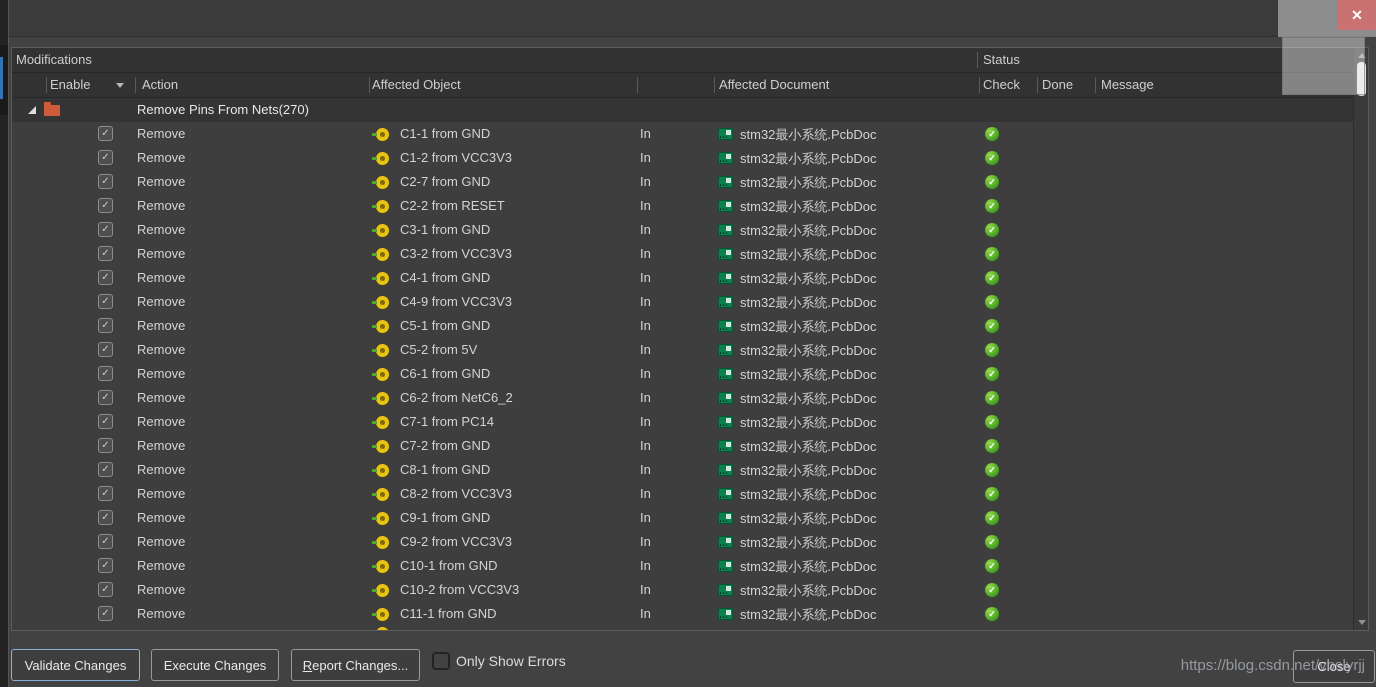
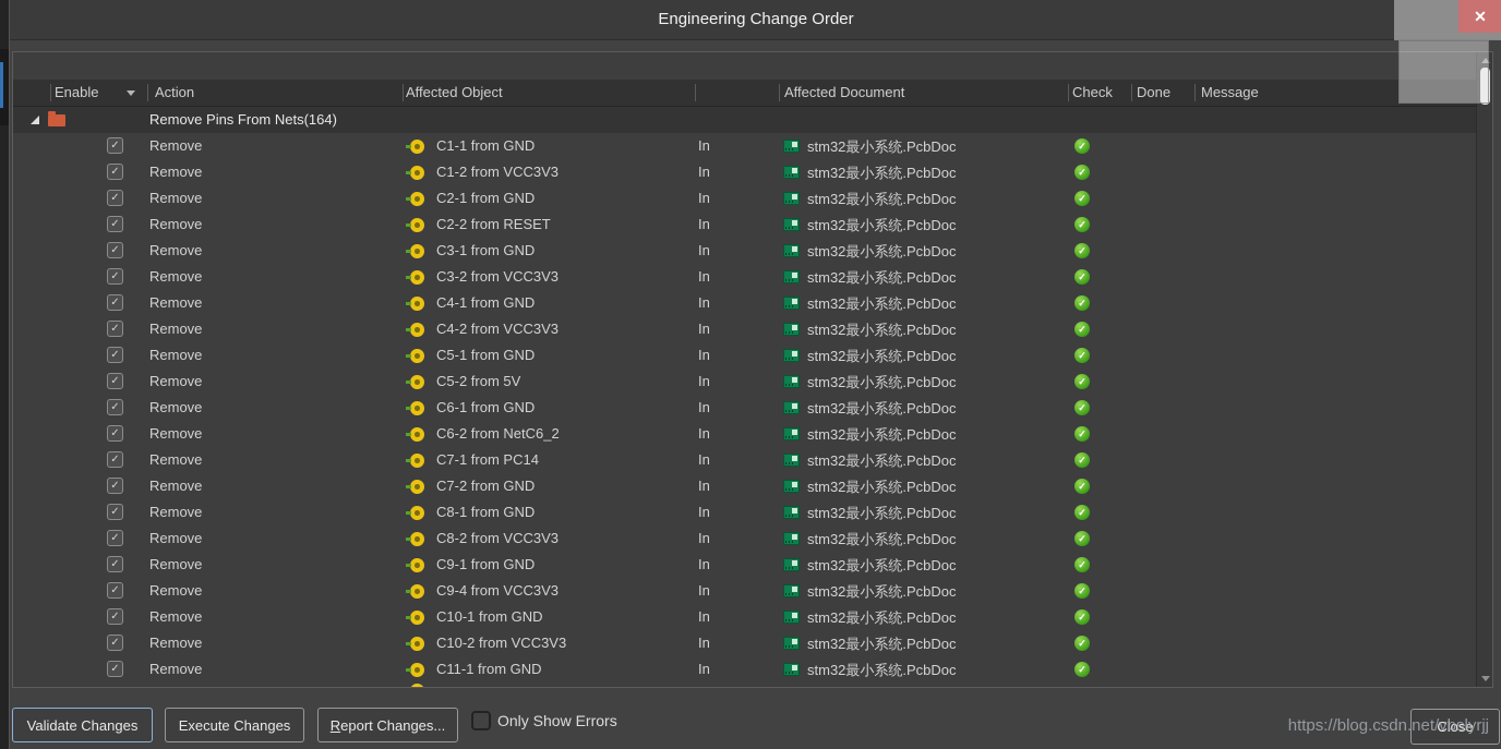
+ Engineering Change Order
  ✕
- Modifications
- Status
  Enable
  Action
  Affected Object
  Affected Document
  Check
  Done
  Message
- Remove Pins From Nets(270)
+ Remove Pins From Nets(164)
  ✓
  Remove
  C1-1 from GND
  In
  stm32最小系统.PcbDoc
  ✓
  ✓
  Remove
  C1-2 from VCC3V3
  In
  stm32最小系统.PcbDoc
  ✓
  ✓
  Remove
- C2-7 from GND
+ C2-1 from GND
  In
  stm32最小系统.PcbDoc
  ✓
  ✓
  Remove
  C2-2 from RESET
  In
  stm32最小系统.PcbDoc
  ✓
  ✓
  Remove
  C3-1 from GND
  In
  stm32最小系统.PcbDoc
  ✓
  ✓
  Remove
  C3-2 from VCC3V3
  In
  stm32最小系统.PcbDoc
  ✓
  ✓
  Remove
  C4-1 from GND
  In
  stm32最小系统.PcbDoc
  ✓
  ✓
  Remove
- C4-9 from VCC3V3
+ C4-2 from VCC3V3
  In
  stm32最小系统.PcbDoc
  ✓
  ✓
  Remove
  C5-1 from GND
  In
  stm32最小系统.PcbDoc
  ✓
  ✓
  Remove
  C5-2 from 5V
  In
  stm32最小系统.PcbDoc
  ✓
  ✓
  Remove
  C6-1 from GND
  In
  stm32最小系统.PcbDoc
  ✓
  ✓
  Remove
  C6-2 from NetC6_2
  In
  stm32最小系统.PcbDoc
  ✓
  ✓
  Remove
  C7-1 from PC14
  In
  stm32最小系统.PcbDoc
  ✓
  ✓
  Remove
  C7-2 from GND
  In
  stm32最小系统.PcbDoc
  ✓
  ✓
  Remove
  C8-1 from GND
  In
  stm32最小系统.PcbDoc
  ✓
  ✓
  Remove
  C8-2 from VCC3V3
  In
  stm32最小系统.PcbDoc
  ✓
  ✓
  Remove
  C9-1 from GND
  In
  stm32最小系统.PcbDoc
  ✓
  ✓
  Remove
- C9-2 from VCC3V3
+ C9-4 from VCC3V3
  In
  stm32最小系统.PcbDoc
  ✓
  ✓
  Remove
  C10-1 from GND
  In
  stm32最小系统.PcbDoc
  ✓
  ✓
  Remove
  C10-2 from VCC3V3
  In
  stm32最小系统.PcbDoc
  ✓
  ✓
  Remove
  C11-1 from GND
  In
  stm32最小系统.PcbDoc
  ✓
  Validate Changes
  Execute Changes
  R
  eport Changes...
  Only Show Errors
  Close
  https://blog.csdn.net/vbslyrjj
